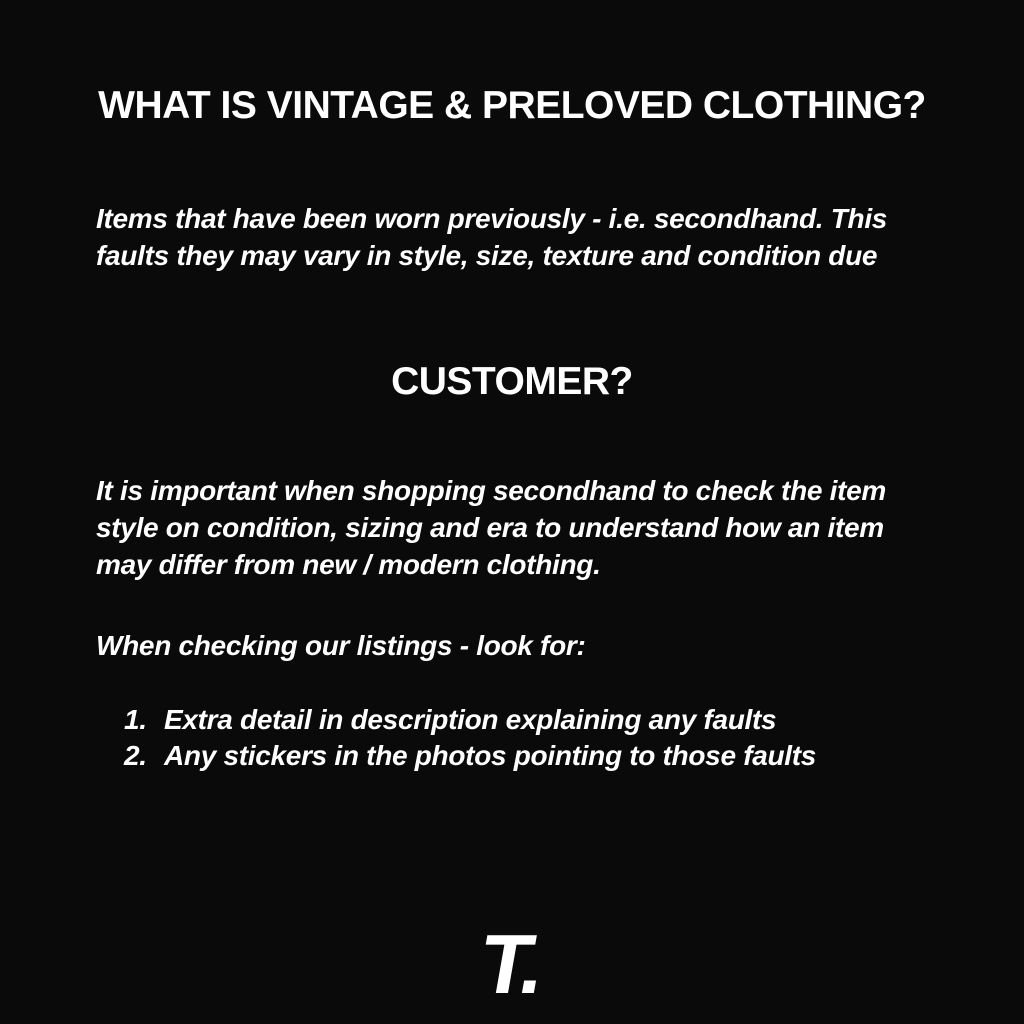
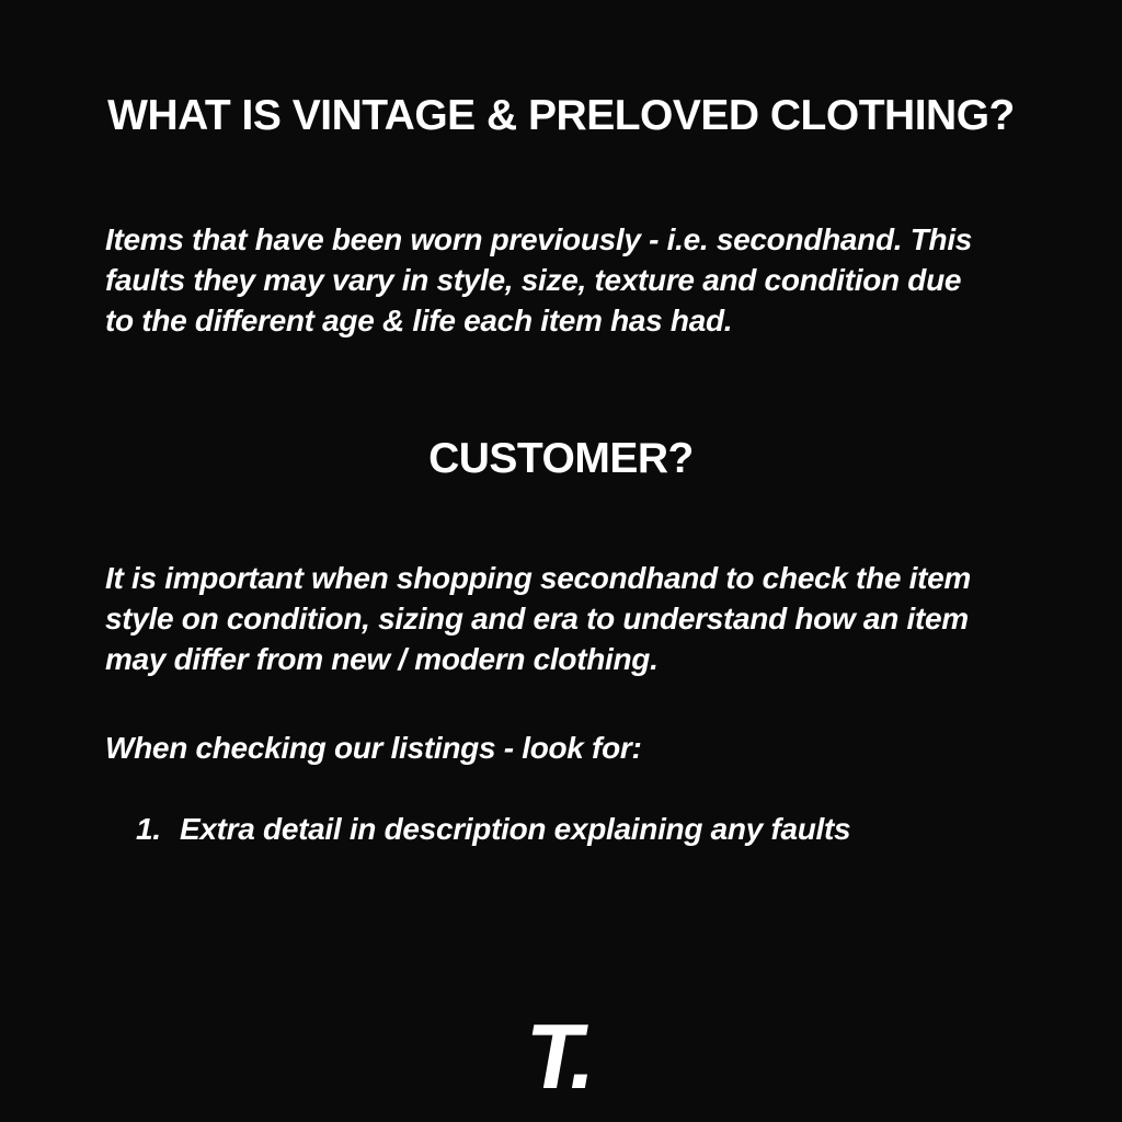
  WHAT IS VINTAGE & PRELOVED CLOTHING?
  Items that have been worn previously - i.e. secondhand. This
  faults they may vary in style, size, texture and condition due
+ to the different age & life each item has had.
  CUSTOMER?
  It is important when shopping secondhand to check the item
  style on condition, sizing and era to understand how an item
  may differ from new / modern clothing.
  When checking our listings - look for:
  1. Extra detail in description explaining any faults
- 2. Any stickers in the photos pointing to those faults
